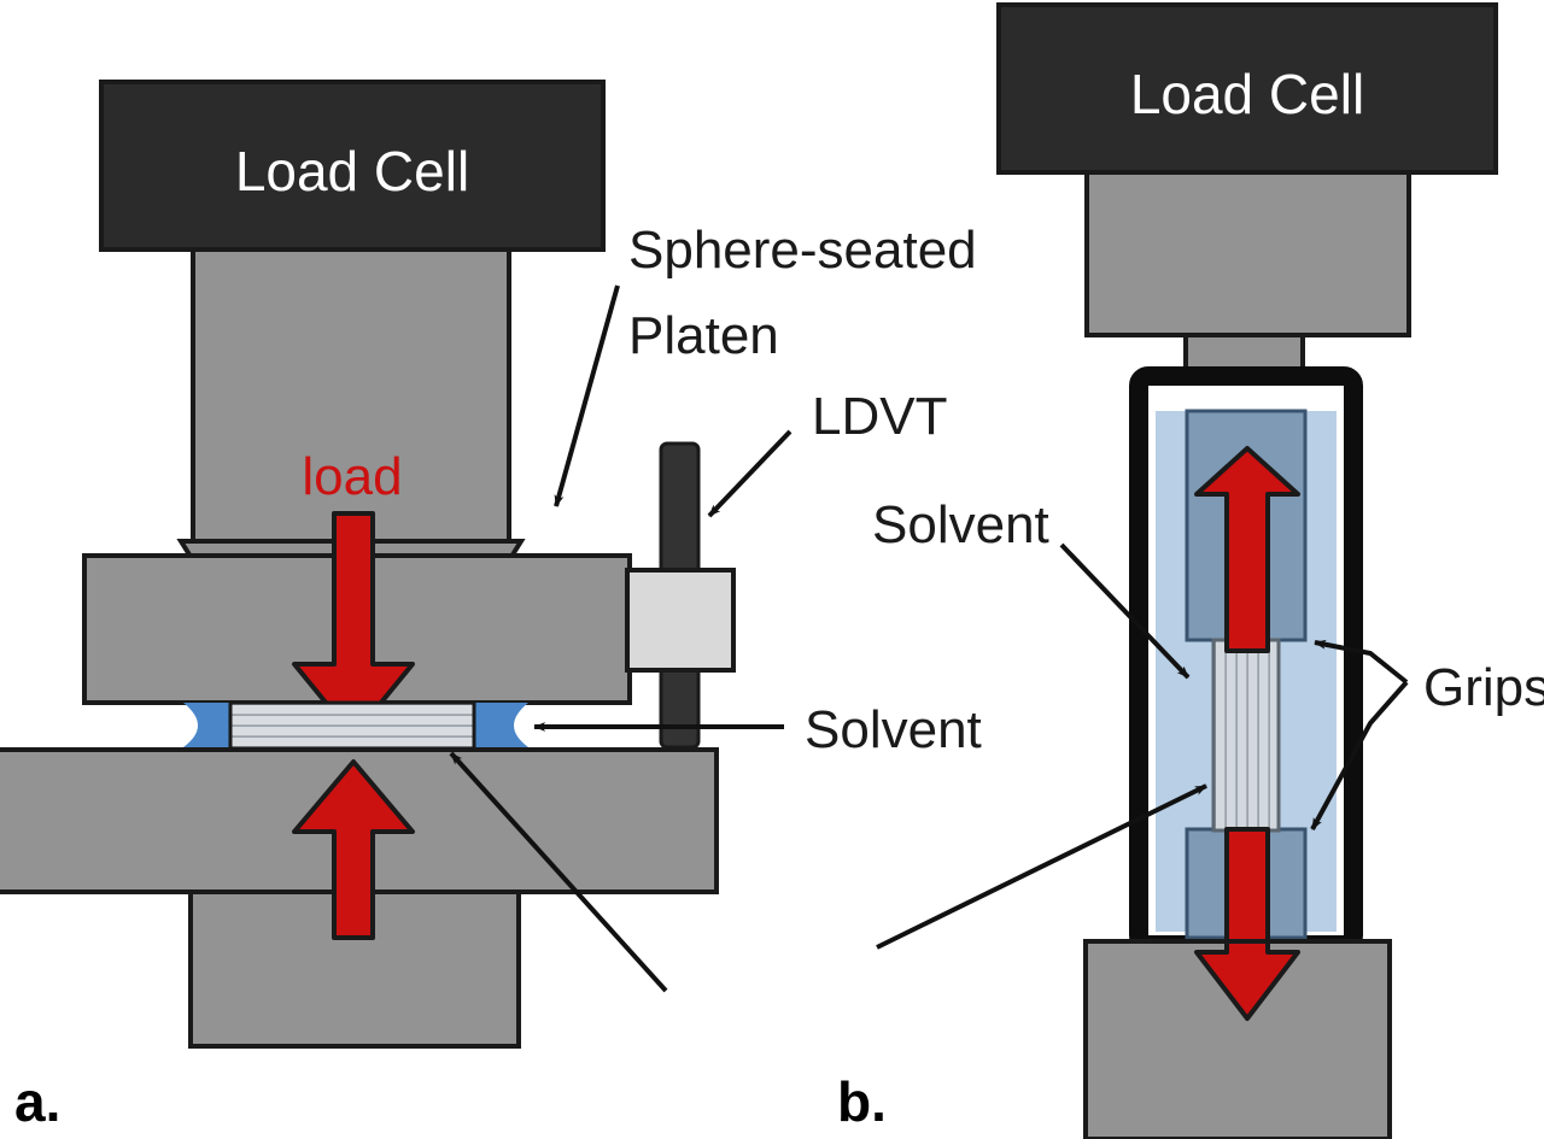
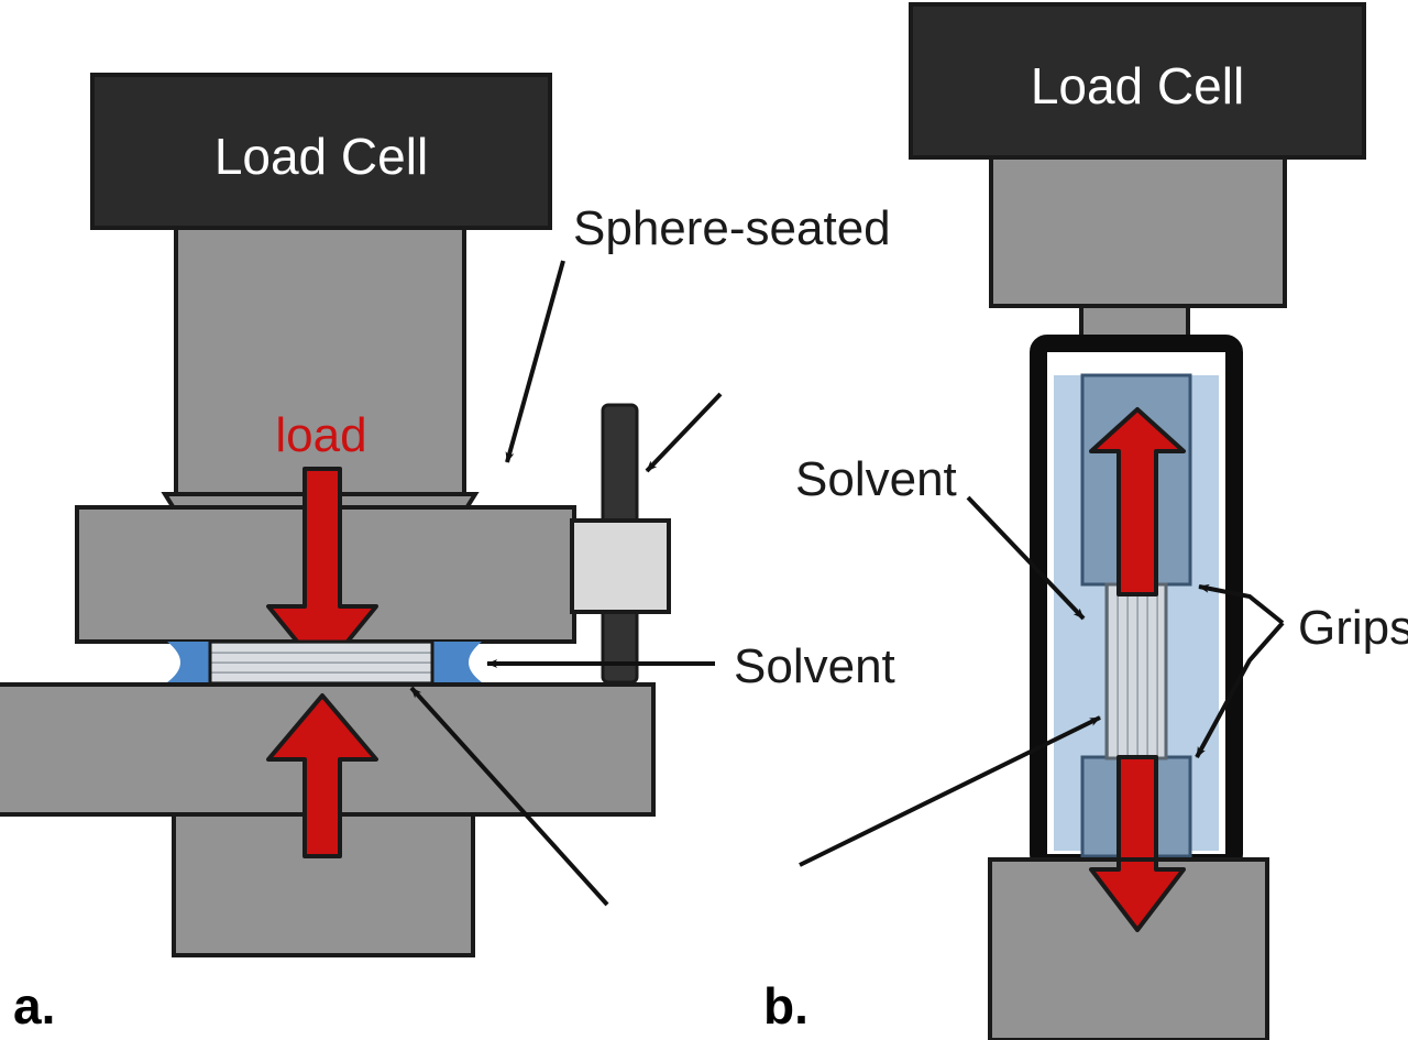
  Load Cell
  load
  Sphere-seated
- Platen
- LDVT
  Solvent
  a.
  Load Cell
  Solvent
  Grips
  b.
